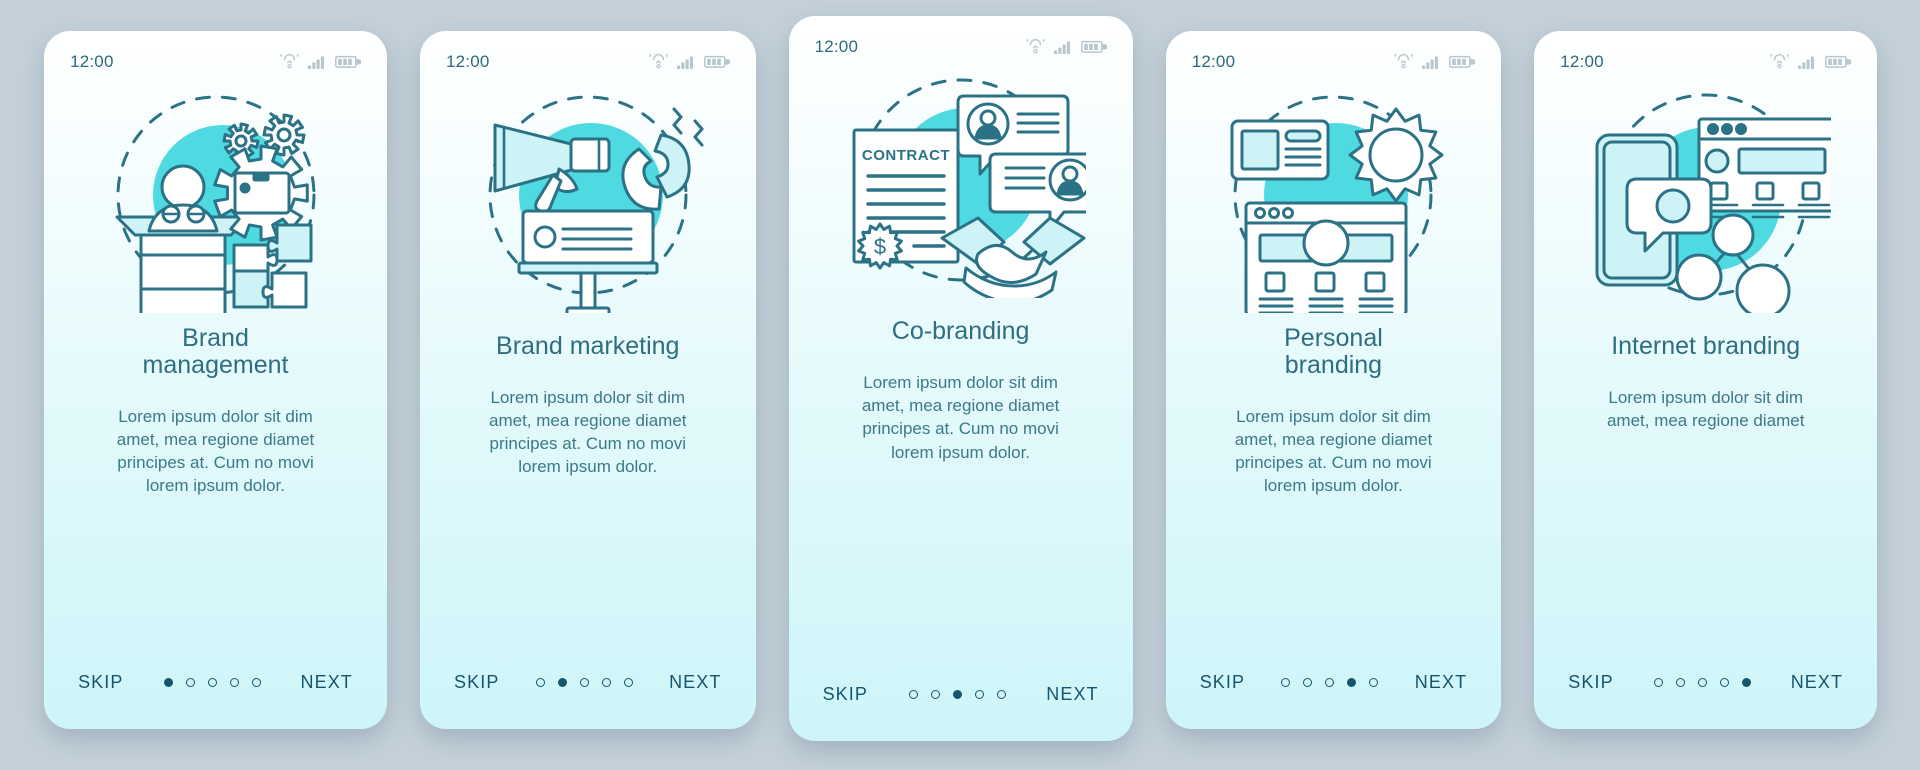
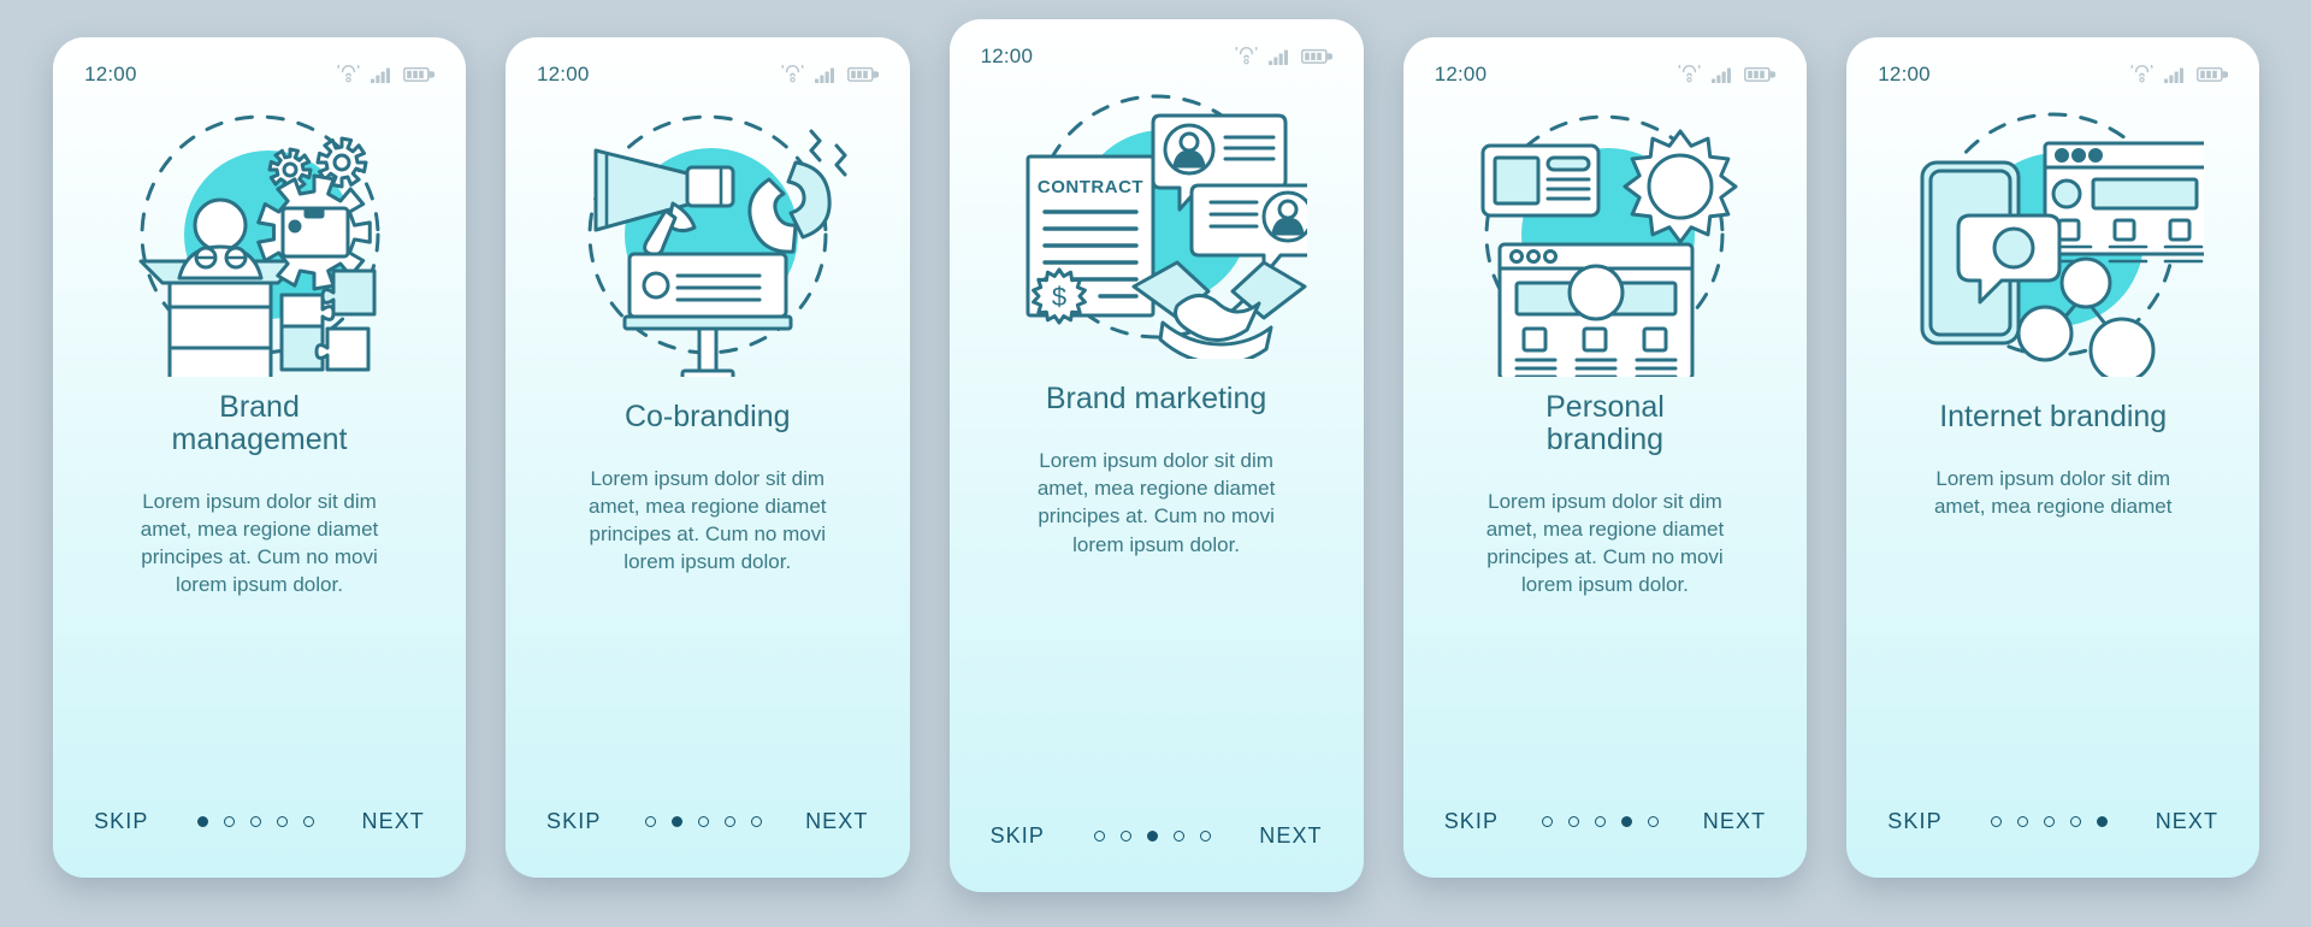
  12:00
  Brand
  management
  Lorem ipsum dolor sit dim
  amet, mea regione diamet
  principes at. Cum no movi
  lorem ipsum dolor.
  SKIP
  NEXT
  12:00
- Brand marketing
+ Co-branding
  Lorem ipsum dolor sit dim
  amet, mea regione diamet
  principes at. Cum no movi
  lorem ipsum dolor.
  SKIP
  NEXT
  12:00
  CONTRACT
  $
- Co-branding
+ Brand marketing
  Lorem ipsum dolor sit dim
  amet, mea regione diamet
  principes at. Cum no movi
  lorem ipsum dolor.
  SKIP
  NEXT
  12:00
  Personal
  branding
  Lorem ipsum dolor sit dim
  amet, mea regione diamet
  principes at. Cum no movi
  lorem ipsum dolor.
  SKIP
  NEXT
  12:00
  Internet branding
  Lorem ipsum dolor sit dim
  amet, mea regione diamet
  SKIP
  NEXT
